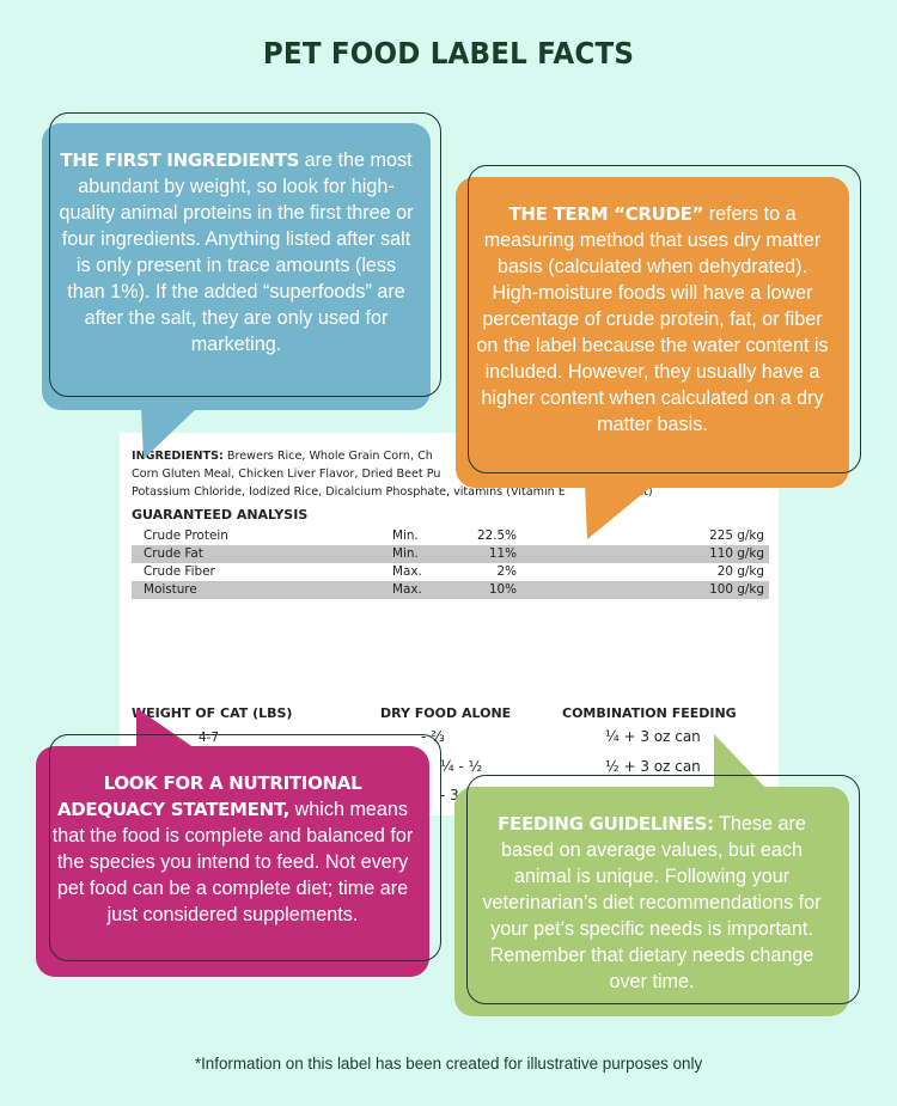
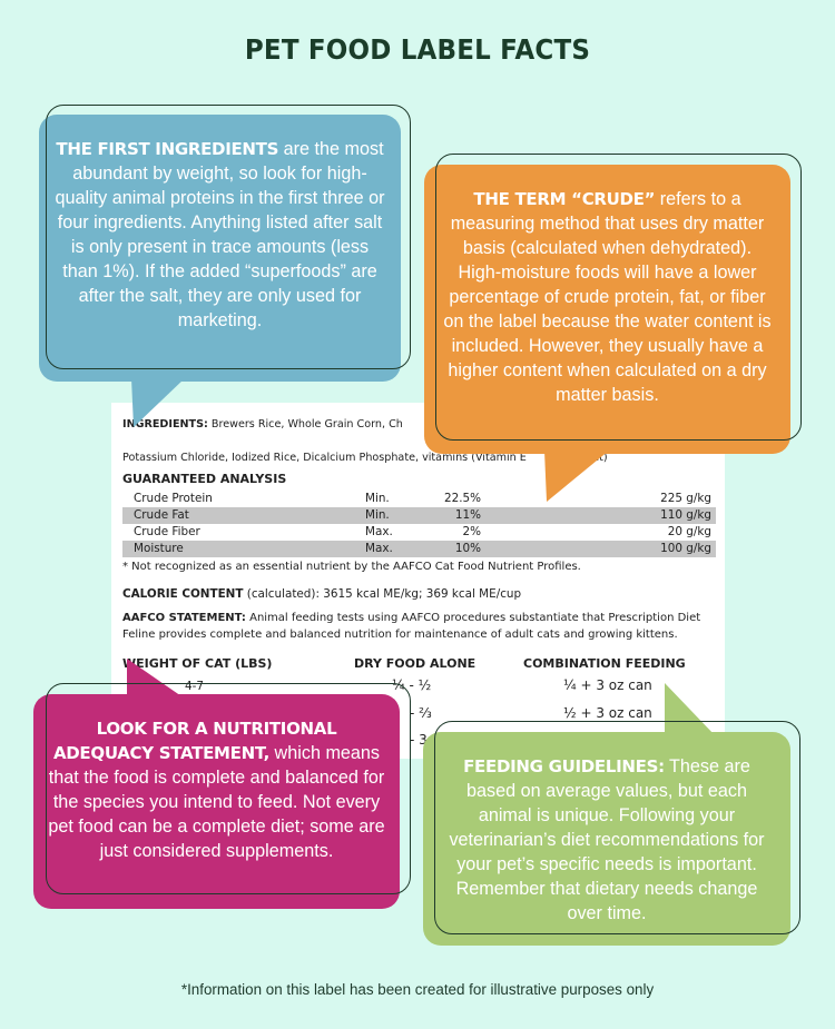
  PET FOOD LABEL FACTS
  INGREDIENTS: Brewers Rice, Whole Grain Corn, Ch
- Corn Gluten Meal, Chicken Liver Flavor, Dried Beet Pu
  Potassium Chloride, Iodized Rice, Dicalcium Phosphate, vitamins (Vitamin E t)
  GUARANTEED ANALYSIS
  Crude Protein
  Min.
  22.5%
  225 g/kg
  Crude Fat
  Min.
  11%
  110 g/kg
  Crude Fiber
  Max.
  2%
  20 g/kg
  Moisture
  Max.
  10%
  100 g/kg
+ * Not recognized as an essential nutrient by the AAFCO Cat Food Nutrient Profiles.
+ CALORIE CONTENT (calculated): 3615 kcal ME/kg; 369 kcal ME/cup
+ AAFCO STATEMENT: Animal feeding tests using AAFCO procedures substantiate that Prescription Diet Feline provides complete and balanced nutrition for maintenance of adult cats and growing kittens.
  EIGHT OF CAT (LBS)
  DRY FOOD ALONE
  COMBINATION FEEDING
  4-7
- - ⅔
+ ¼ - ½
  ¼ + 3 oz can
- ¼ - ½
+ - ⅔
  ½ + 3 oz can
  - 3
  THE FIRST INGREDIENTS are the most abundant by weight, so look for high-quality animal proteins in the first three or four ingredients. Anything listed after salt is only present in trace amounts (less than 1%). If the added “superfoods” are after the salt, they are only used for marketing.
  THE TERM “CRUDE” refers to a measuring method that uses dry matter basis (calculated when dehydrated). High-moisture foods will have a lower percentage of crude protein, fat, or fiber on the label because the water content is included. However, they usually have a higher content when calculated on a dry matter basis.
- LOOK FOR A NUTRITIONAL ADEQUACY STATEMENT, which means that the food is complete and balanced for the species you intend to feed. Not every pet food can be a complete diet; time are just considered supplements.
+ LOOK FOR A NUTRITIONAL ADEQUACY STATEMENT, which means that the food is complete and balanced for the species you intend to feed. Not every pet food can be a complete diet; some are just considered supplements.
  FEEDING GUIDELINES: These are based on average values, but each animal is unique. Following your veterinarian’s diet recommendations for your pet’s specific needs is important. Remember that dietary needs change over time.
  *Information on this label has been created for illustrative purposes only
